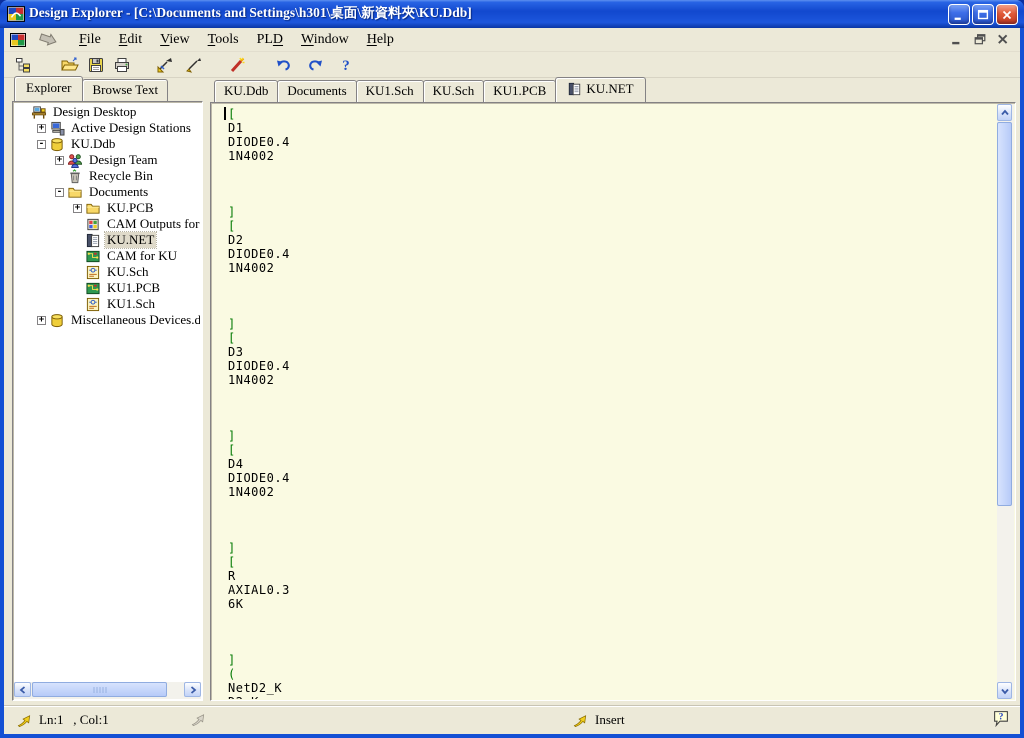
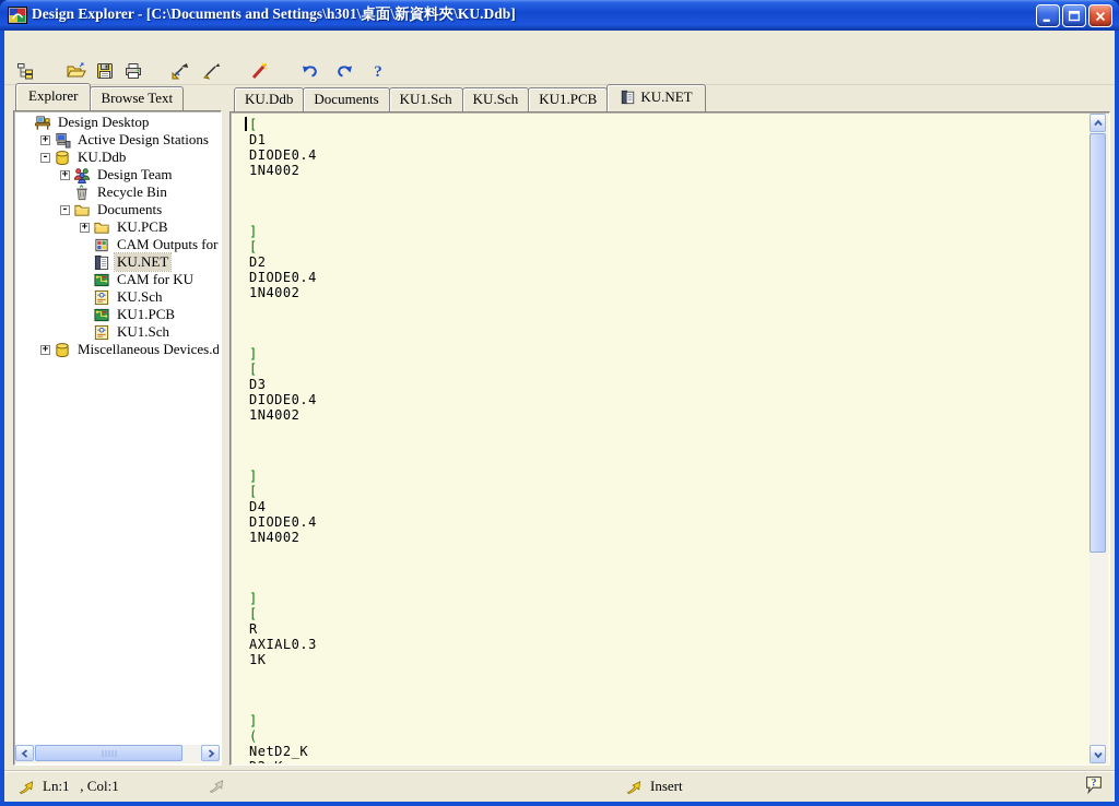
  Design Explorer - [C:\Documents and Settings\h301\桌面\新資料夾\KU.Ddb]
- File Edit View Tools PLD Window Help
  ?
  Explorer
  Browse Text
  Design Desktop
  +
  Active Design Stations
  -
  KU.Ddb
  +
  Design Team
  Recycle Bin
  -
  Documents
  +
  KU.PCB
  CAM Outputs for
  KU.NET
  CAM for KU
  KU.Sch
  KU1.PCB
  KU1.Sch
  +
  Miscellaneous Devices.d
  KU.Ddb
  Documents
  KU1.Sch
  KU.Sch
  KU1.PCB
  KU.NET
  [
  D1
  DIODE0.4
  1N4002
  ]
  [
  D2
  DIODE0.4
  1N4002
  ]
  [
  D3
  DIODE0.4
  1N4002
  ]
  [
  D4
  DIODE0.4
  1N4002
  ]
  [
  R
  AXIAL0.3
- 6K
+ 1K
  ]
  (
  NetD2_K
  Ln:1 , Col:1
  Insert
  ?
